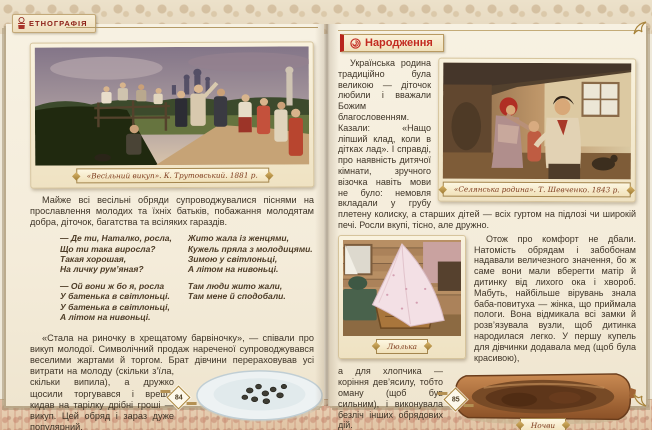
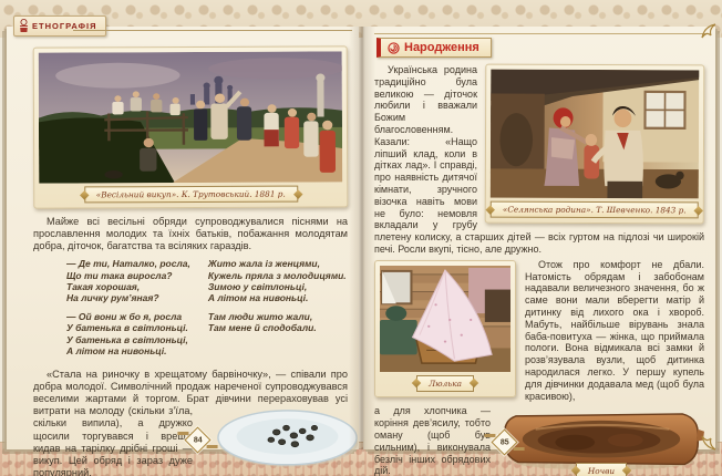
  «Весільний викуп». К. Трутовський. 1881 р.
  Майже всі весільні обряди супроводжувалися піснями на прославлення молодих та їхніх батьків, побажання молодятам добра, діточок, багатства та всіляких гараздів.
  — Де ти, Наталко, росла,
  Що ти така виросла?
  Такая хорошая,
  На личку рум’яная?
  — Ой вони ж бо я, росла
  У батенька в світлоньці.
  У батенька в світлоньці,
  А літом на нивоньці.
  Жито жала із женцями,
  Кужель пряла з молодицями.
  Зимою у світлоньці,
  А літом на нивоньці.
  Там люди жито жали,
  Там мене й сподобали.
- «Стала на риночку в хрещатому барвіночку», — співали про викуп молодої. Символічний продаж нареченої супроводжувався веселими жартами й торгом. Брат дівчини перераховував усі витрати на молоду (скільки з’їла, скільки випила), а дружко щосили торгувався і вреш кидав на тарілку дрібні гроші — викуп. Цей обряд і зараз дуже популярний.
+ «Стала на риночку в хрещатому барвіночку», — співали про добра молодої. Символічний продаж нареченої супроводжувався веселими жартами й торгом. Брат дівчини перераховував усі витрати на молоду (скільки з’їла, скільки випила), а дружко щосили торгувався і вреш кидав на тарілку дрібні гроші — викуп. Цей обряд і зараз дуже популярний.
  Народження
  «Селянська родина». Т. Шевченко. 1843 р.
  Українська родина традиційно була великою — діточок любили і вважали Божим благословенням. Казали: «Нащо ліпший клад, коли в дітках лад». І справді, про наявність дитячої кімнати, зручного візочка навіть мови не було: немовля вкладали у грубу плетену колиску, а старших дітей — всіх гуртом на підлозі чи широкій печі. Росли вкупі, тісно, але дружно.
  Люлька
  Отож про комфорт не дбали. Натомість обрядам і забобонам надавали величезного значення, бо ж саме вони мали вберегти матір й дитинку від лихого ока і хвороб. Мабуть, найбільше вірувань знала баба-повитуха — жінка, що приймала пологи. Вона відмикала всі замки й розв’язувала вузли, щоб дитинка народилася легко. У першу купель для дівчинки додавала мед (щоб була красивою),
  Ночви
  а для хлопчика — коріння дев’ясилу, тобто оману (щоб бу сильним), і виконувала безліч інших обрядових дій.
  ЕТНОГРАФІЯ
